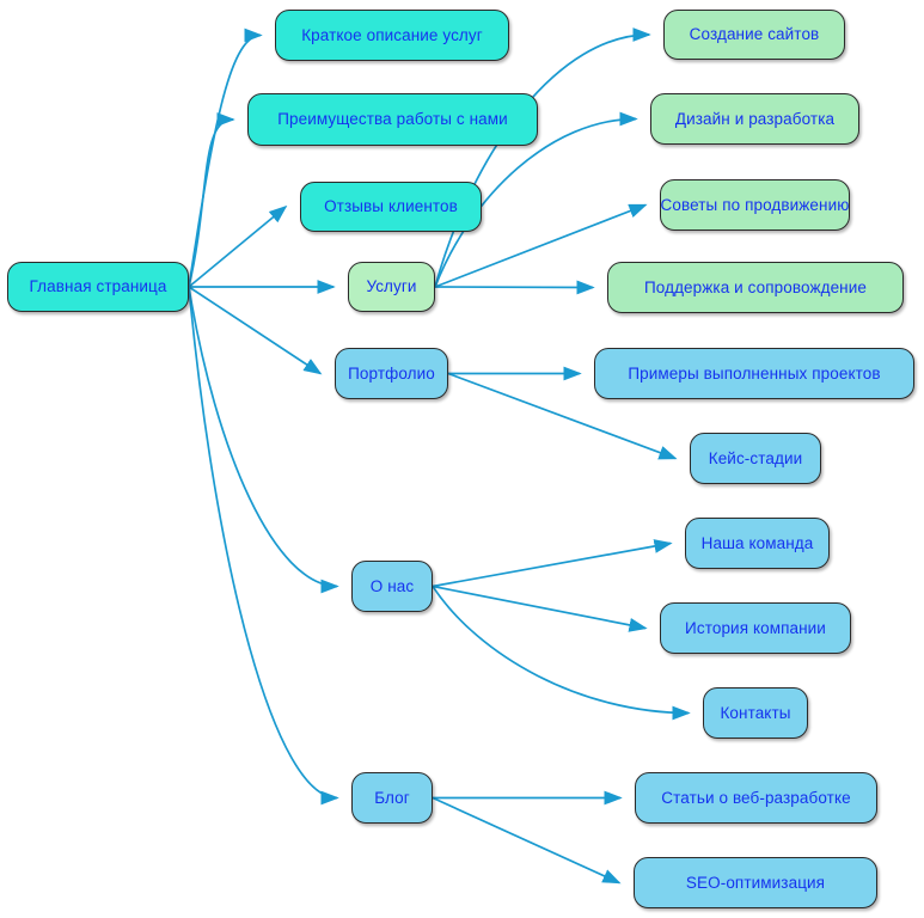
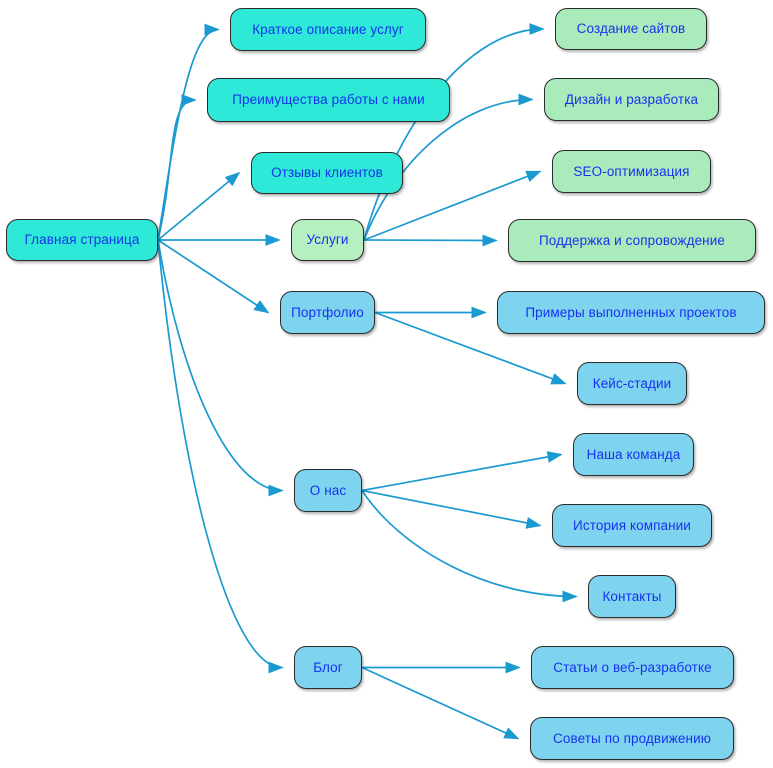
  Главная страница
  Краткое описание услуг
  Преимущества работы с нами
  Отзывы клиентов
  Услуги
  Портфолио
  О нас
  Блог
  Создание сайтов
  Дизайн и разработка
- Советы по продвижению
+ SEO-оптимизация
  Поддержка и сопровождение
  Примеры выполненных проектов
  Кейс-стадии
  Наша команда
  История компании
  Контакты
  Статьи о веб-разработке
- SEO-оптимизация
+ Советы по продвижению
